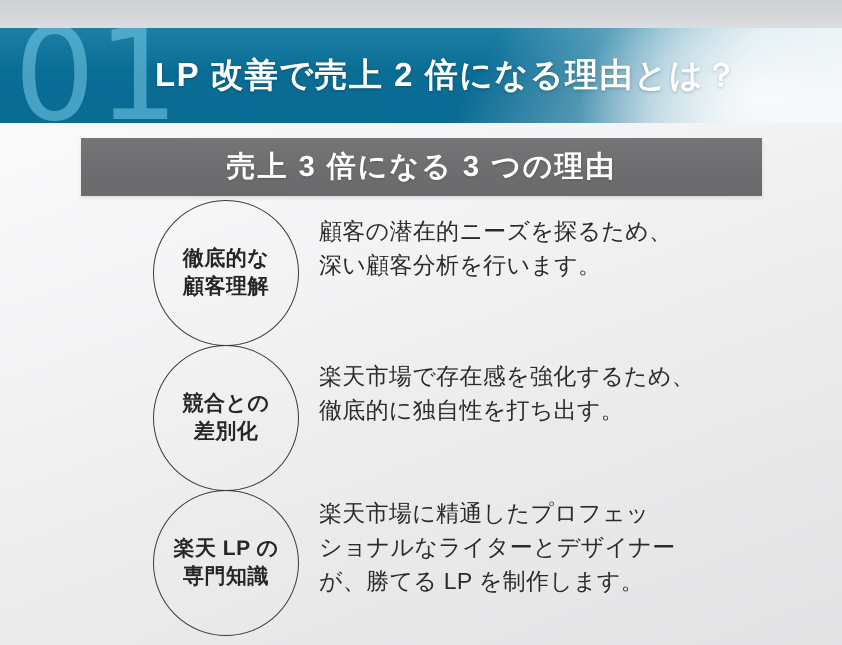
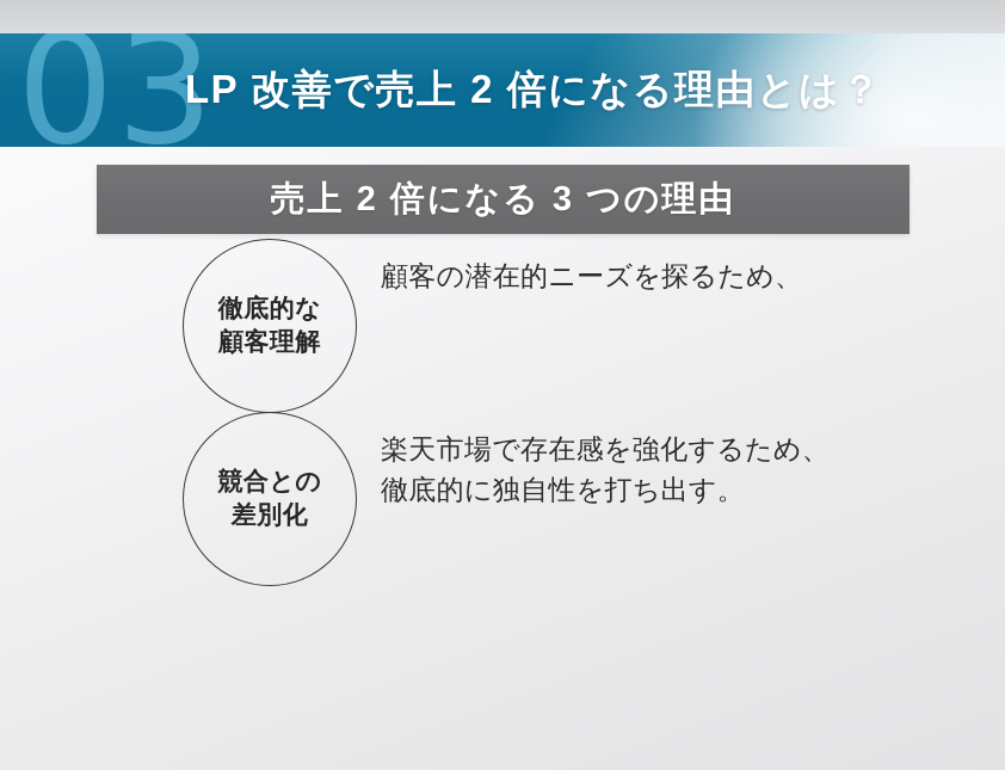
- 01
+ 03
  LP 改善で売上 2 倍になる理由とは？
- 売上 3 倍になる 3 つの理由
+ 売上 2 倍になる 3 つの理由
  徹底的な
  顧客理解
  顧客の潜在的ニーズを探るため、
- 深い顧客分析を行います。
  競合との
  差別化
  楽天市場で存在感を強化するため、
  徹底的に独自性を打ち出す。
- 楽天 LP の
- 専門知識
- 楽天市場に精通したプロフェッ
- ショナルなライターとデザイナー
- が、勝てる LP を制作します。
